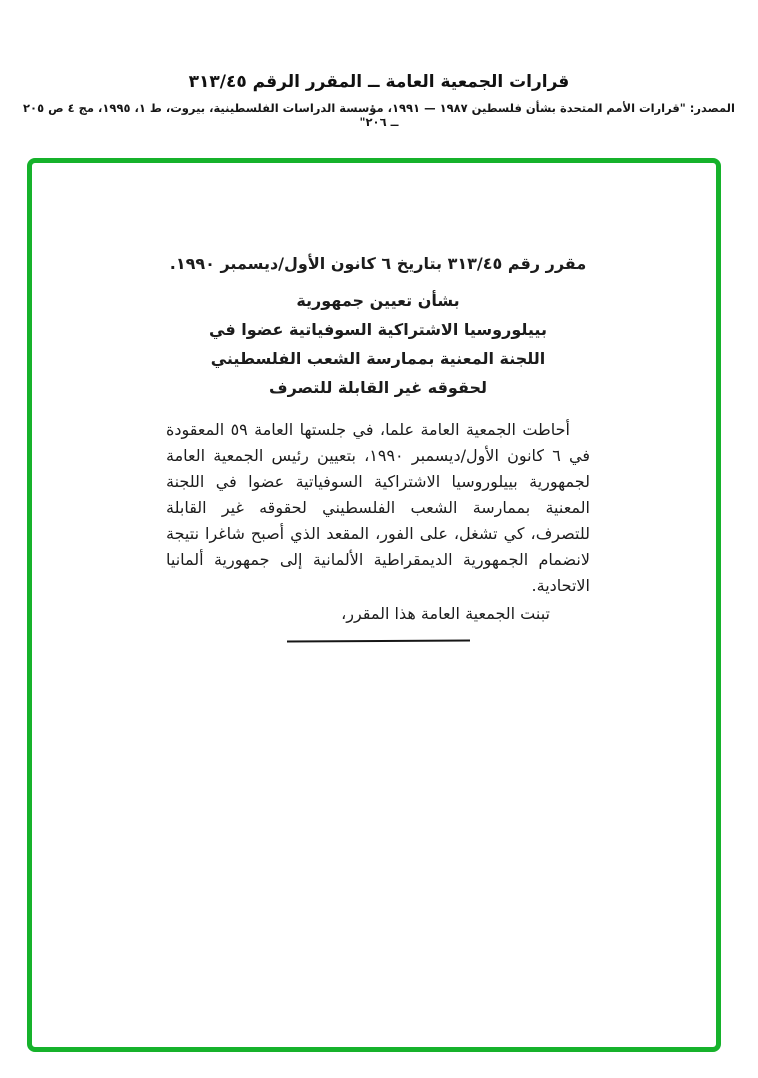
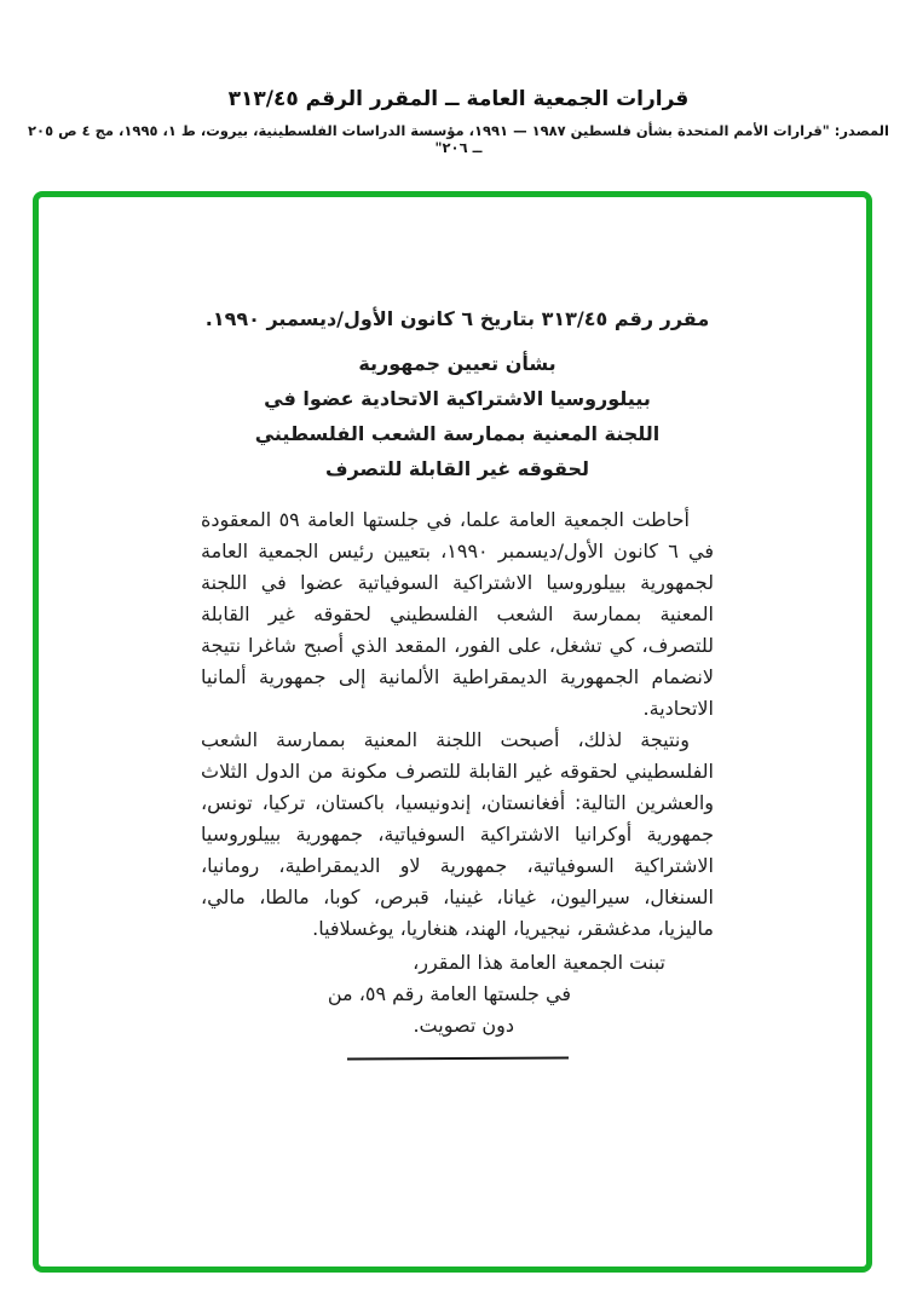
  قرارات الجمعية العامة ــ المقرر الرقم ٣١٣/٤٥
  المصدر: "قرارات الأمم المتحدة بشأن فلسطين ١٩٨٧ — ١٩٩١، مؤسسة الدراسات الفلسطينية، بيروت، ط ١، ١٩٩٥، مج ٤ ص ٢٠٥ ــ ٢٠٦"
  مقرر رقم ٣١٣/٤٥ بتاريخ ٦ كانون الأول/ديسمبر ١٩٩٠.
  بشأن تعيين جمهورية
- بييلوروسيا الاشتراكية السوفياتية عضوا في
+ بييلوروسيا الاشتراكية الاتحادية عضوا في
  اللجنة المعنية بممارسة الشعب الفلسطيني
  لحقوقه غير القابلة للتصرف
  أحاطت الجمعية العامة علما، في جلستها العامة ٥٩ المعقودة في ٦ كانون الأول/ديسمبر ١٩٩٠، بتعيين رئيس الجمعية العامة لجمهورية بييلوروسيا الاشتراكية السوفياتية عضوا في اللجنة المعنية بممارسة الشعب الفلسطيني لحقوقه غير القابلة للتصرف، كي تشغل، على الفور، المقعد الذي أصبح شاغرا نتيجة لانضمام الجمهورية الديمقراطية الألمانية إلى جمهورية ألمانيا الاتحادية.
+ ونتيجة لذلك، أصبحت اللجنة المعنية بممارسة الشعب الفلسطيني لحقوقه غير القابلة للتصرف مكونة من الدول الثلاث والعشرين التالية: أفغانستان، إندونيسيا، باكستان، تركيا، تونس، جمهورية أوكرانيا الاشتراكية السوفياتية، جمهورية بييلوروسيا الاشتراكية السوفياتية، جمهورية لاو الديمقراطية، رومانيا، السنغال، سيراليون، غيانا، غينيا، قبرص، كوبا، مالطا، مالي، ماليزيا، مدغشقر، نيجيريا، الهند، هنغاريا، يوغسلافيا.
  تبنت الجمعية العامة هذا المقرر،
+ في جلستها العامة رقم ٥٩، من
+ دون تصويت.
